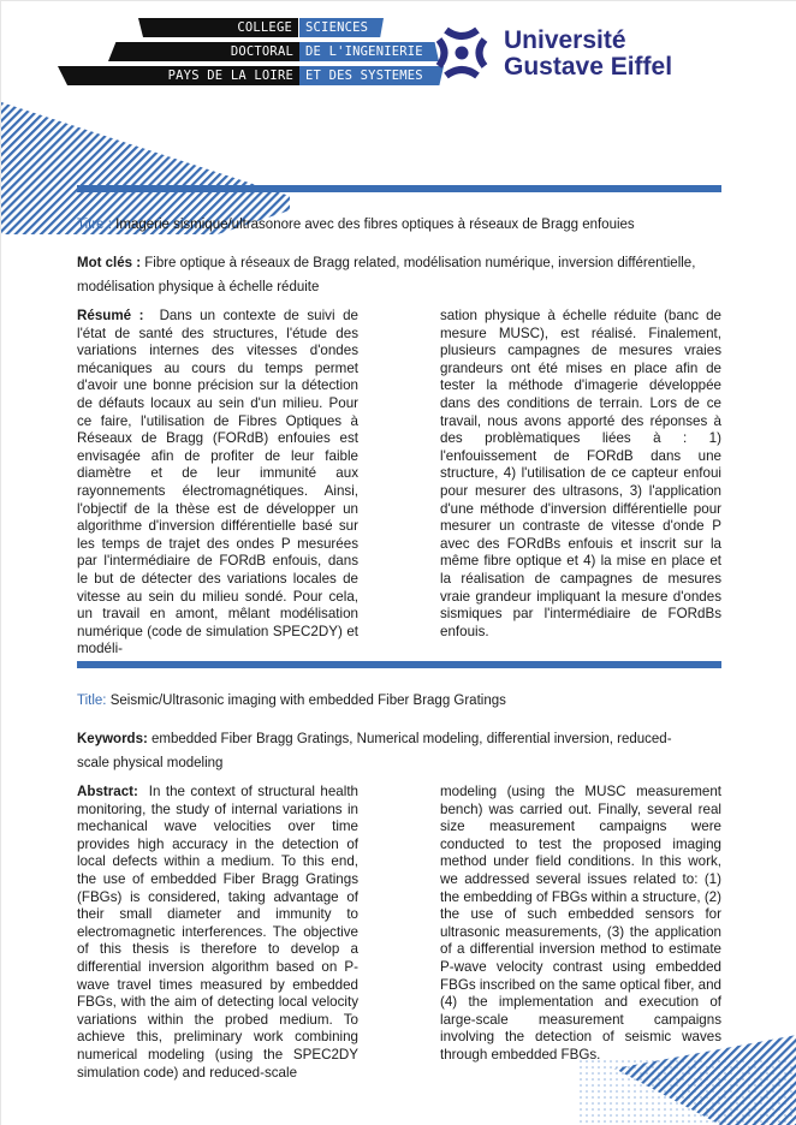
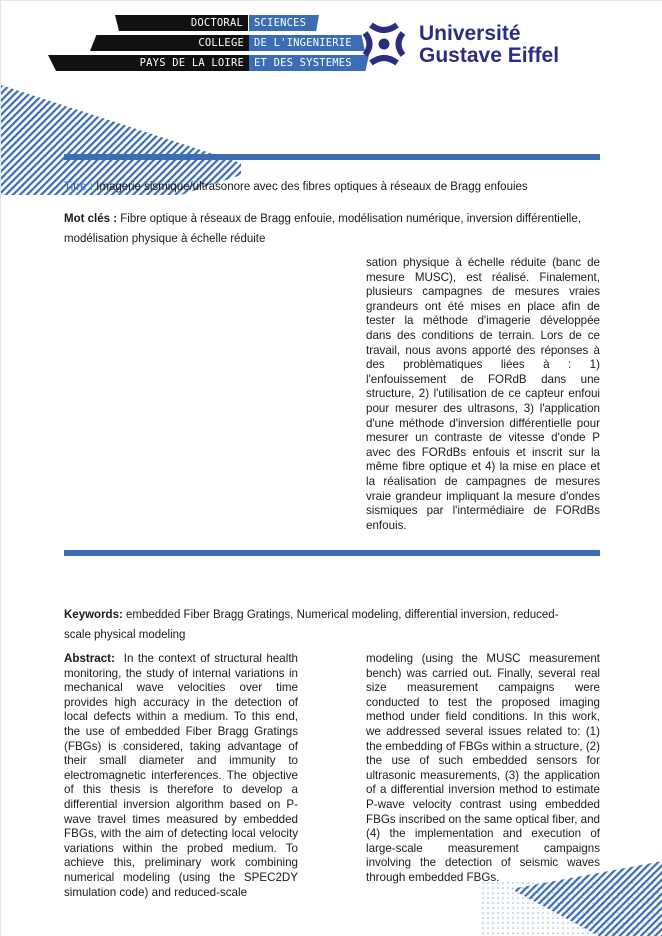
- COLLEGE
+ DOCTORAL
  SCIENCES
- DOCTORAL
+ COLLEGE
  DE L'INGENIERIE
  PAYS DE LA LOIRE
  ET DES SYSTEMES
  Université
  Gustave Eiffel
  Titre : Imagerie sismique/ultrasonore avec des fibres optiques à réseaux de Bragg enfouies
- Mot clés : Fibre optique à réseaux de Bragg related, modélisation numérique, inversion différentielle,
+ Mot clés : Fibre optique à réseaux de Bragg enfouie, modélisation numérique, inversion différentielle,
  modélisation physique à échelle réduite
- Résumé : Dans un contexte de suivi de l'état de santé des structures, l'étude des variations internes des vitesses d'ondes mécaniques au cours du temps permet d'avoir une bonne précision sur la détection de défauts locaux au sein d'un milieu. Pour ce faire, l'utilisation de Fibres Optiques à Réseaux de Bragg (FORdB) enfouies est envisagée afin de profiter de leur faible diamètre et de leur immunité aux rayonnements électromagnétiques. Ainsi, l'objectif de la thèse est de développer un algorithme d'inversion différentielle basé sur les temps de trajet des ondes P mesurées par l'intermédiaire de FORdB enfouis, dans le but de détecter des variations locales de vitesse au sein du milieu sondé. Pour cela, un travail en amont, mêlant modélisation numérique (code de simulation SPEC2DY) et modéli-
- sation physique à échelle réduite (banc de mesure MUSC), est réalisé. Finalement, plusieurs campagnes de mesures vraies grandeurs ont été mises en place afin de tester la méthode d'imagerie développée dans des conditions de terrain. Lors de ce travail, nous avons apporté des réponses à des problèmatiques liées à : 1) l'enfouissement de FORdB dans une structure, 4) l'utilisation de ce capteur enfoui pour mesurer des ultrasons, 3) l'application d'une méthode d'inversion différentielle pour mesurer un contraste de vitesse d'onde P avec des FORdBs enfouis et inscrit sur la même fibre optique et 4) la mise en place et la réalisation de campagnes de mesures vraie grandeur impliquant la mesure d'ondes sismiques par l'intermédiaire de FORdBs enfouis.
+ sation physique à échelle réduite (banc de mesure MUSC), est réalisé. Finalement, plusieurs campagnes de mesures vraies grandeurs ont été mises en place afin de tester la méthode d'imagerie développée dans des conditions de terrain. Lors de ce travail, nous avons apporté des réponses à des problèmatiques liées à : 1) l'enfouissement de FORdB dans une structure, 2) l'utilisation de ce capteur enfoui pour mesurer des ultrasons, 3) l'application d'une méthode d'inversion différentielle pour mesurer un contraste de vitesse d'onde P avec des FORdBs enfouis et inscrit sur la même fibre optique et 4) la mise en place et la réalisation de campagnes de mesures vraie grandeur impliquant la mesure d'ondes sismiques par l'intermédiaire de FORdBs enfouis.
- Title: Seismic/Ultrasonic imaging with embedded Fiber Bragg Gratings
  Keywords: embedded Fiber Bragg Gratings, Numerical modeling, differential inversion, reduced-
  scale physical modeling
  Abstract: In the context of structural health monitoring, the study of internal variations in mechanical wave velocities over time provides high accuracy in the detection of local defects within a medium. To this end, the use of embedded Fiber Bragg Gratings (FBGs) is considered, taking advantage of their small diameter and immunity to electromagnetic interferences. The objective of this thesis is therefore to develop a differential inversion algorithm based on P-wave travel times measured by embedded FBGs, with the aim of detecting local velocity variations within the probed medium. To achieve this, preliminary work combining numerical modeling (using the SPEC2DY simulation code) and reduced-scale
  modeling (using the MUSC measurement bench) was carried out. Finally, several real size measurement campaigns were conducted to test the proposed imaging method under field conditions. In this work, we addressed several issues related to: (1) the embedding of FBGs within a structure, (2) the use of such embedded sensors for ultrasonic measurements, (3) the application of a differential inversion method to estimate P-wave velocity contrast using embedded FBGs inscribed on the same optical fiber, and (4) the implementation and execution of large-scale measurement campaigns involving the detection of seismic waves through embedded FBGs.
